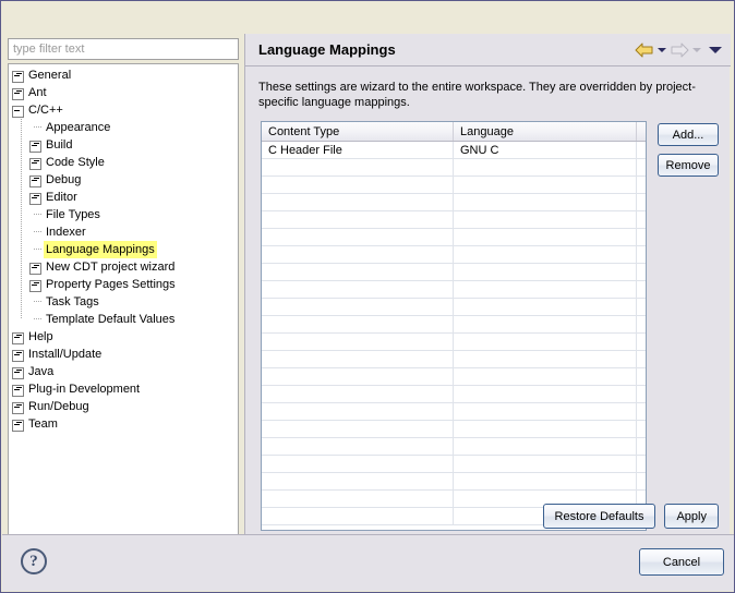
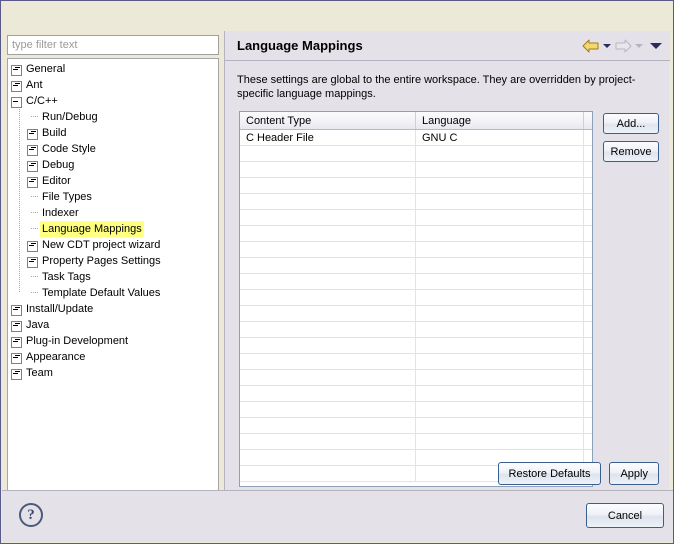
  type filter text
  General
  Ant
  C/C++
- Appearance
+ Run/Debug
  Build
  Code Style
  Debug
  Editor
  File Types
  Indexer
  Language Mappings
  New CDT project wizard
  Property Pages Settings
  Task Tags
  Template Default Values
- Help
  Install/Update
  Java
  Plug-in Development
- Run/Debug
+ Appearance
  Team
  Language Mappings
- These settings are wizard to the entire workspace. They are overridden by project-specific language mappings.
+ These settings are global to the entire workspace. They are overridden by project-specific language mappings.
  Content Type
  Language
  C Header File
  GNU C
  Add...
  Remove
  Restore Defaults
  Apply
  ?
  Cancel
